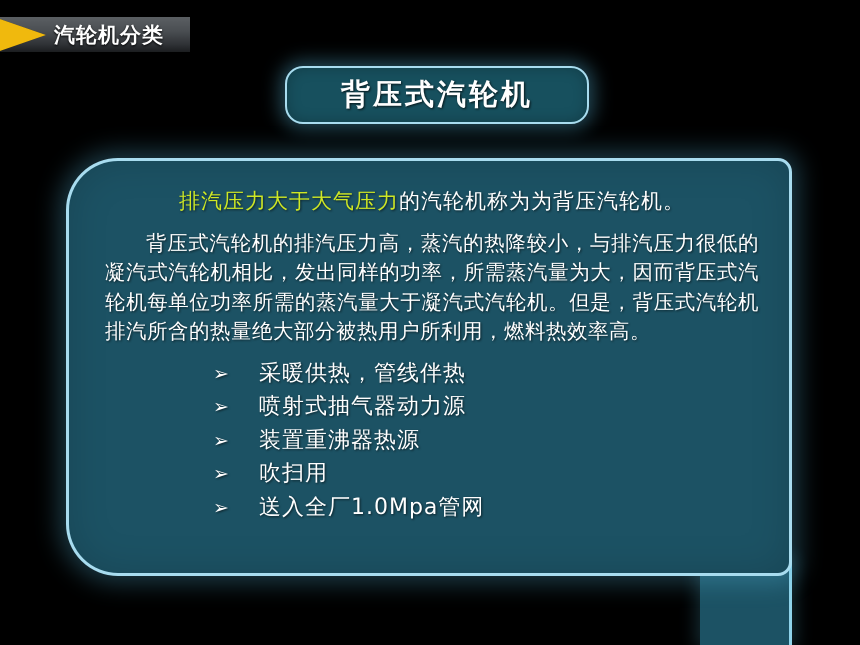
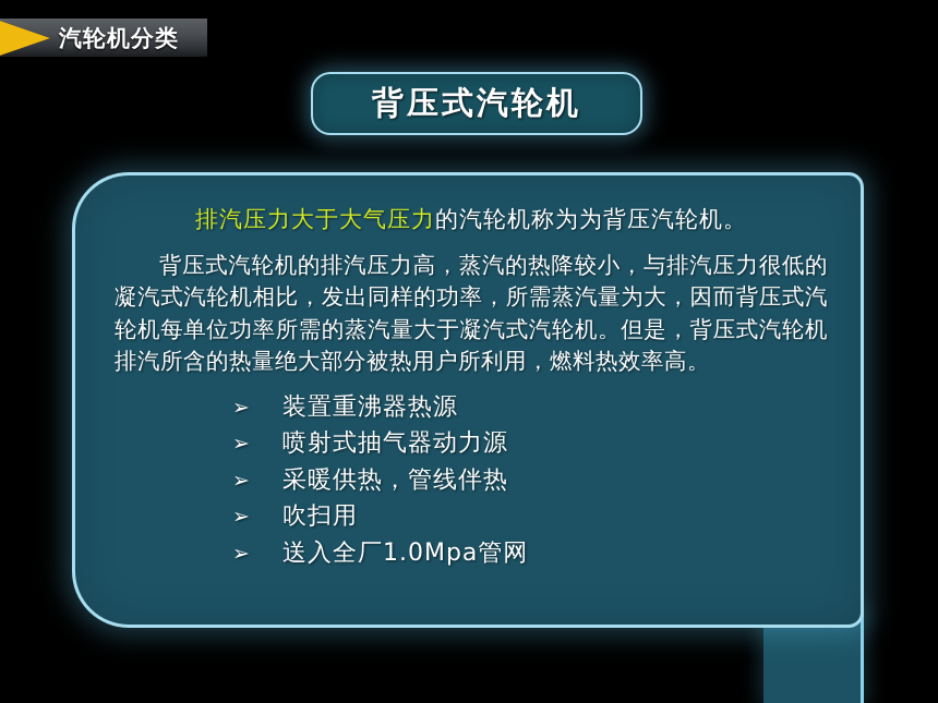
  汽轮机分类
  背压式汽轮机
  排汽压力大于大气压力的汽轮机称为为背压汽轮机。
  背压式汽轮机的排汽压力高，蒸汽的热降较小，与排汽压力很低的凝汽式汽轮机相比，发出同样的功率，所需蒸汽量为大，因而背压式汽轮机每单位功率所需的蒸汽量大于凝汽式汽轮机。但是，背压式汽轮机排汽所含的热量绝大部分被热用户所利用，燃料热效率高。
  ➢
- 采暖供热，管线伴热
+ 装置重沸器热源
  ➢
  喷射式抽气器动力源
  ➢
- 装置重沸器热源
+ 采暖供热，管线伴热
  ➢
  吹扫用
  ➢
  送入全厂1.0Mpa管网
